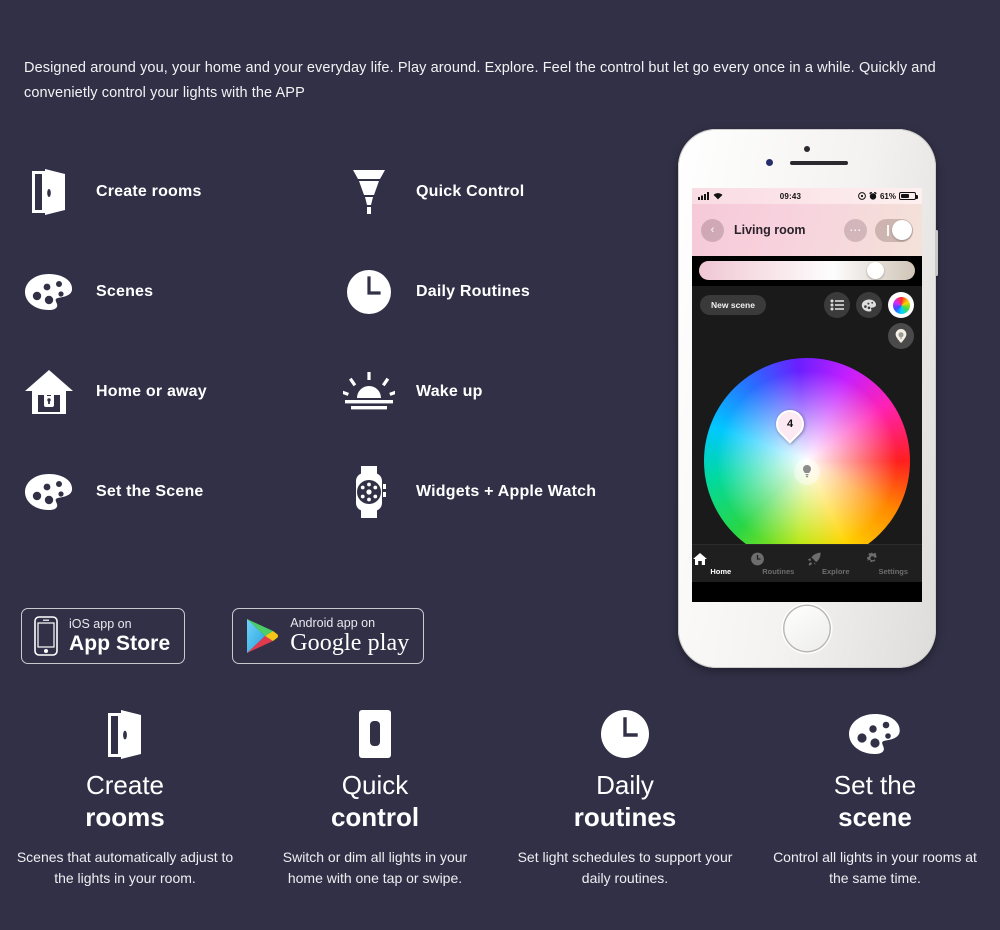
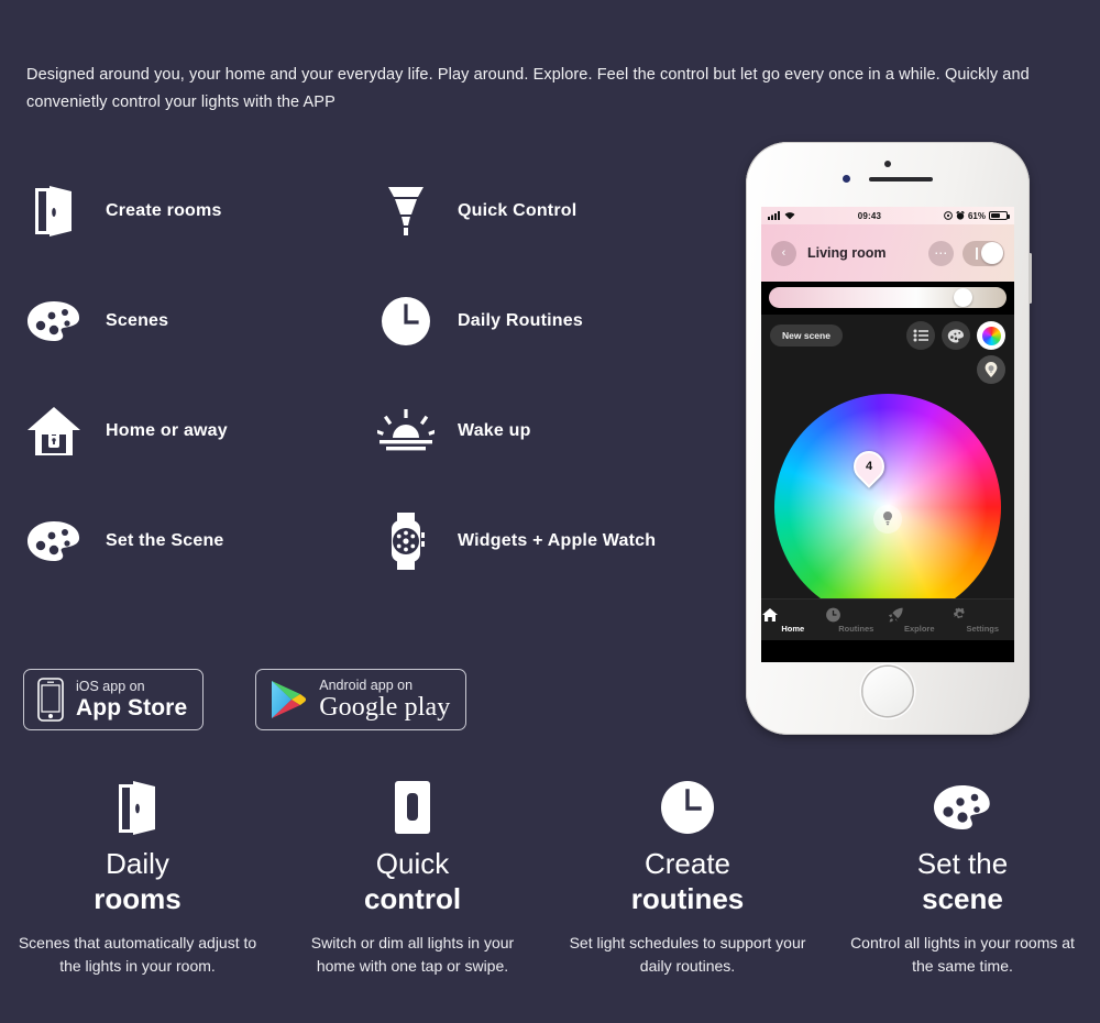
  Designed around you, your home and your everyday life. Play around. Explore. Feel the control but let go every once in a while. Quickly and convenietly control your lights with the APP
  Create rooms
  Quick Control
  Scenes
  Daily Routines
  Home or away
  Wake up
  Set the Scene
  Widgets + Apple Watch
  iOS app on
  App Store
  Android app on
  Google play
  09:43
  61%
  ‹
  Living room
  ⋯
  New scene
  Home
  Routines
  Explore
  Settings
- Create
+ Daily
  rooms
  Scenes that automatically adjust to the lights in your room.
  Quick
  control
  Switch or dim all lights in your home with one tap or swipe.
- Daily
+ Create
  routines
  Set light schedules to support your daily routines.
  Set the
  scene
  Control all lights in your rooms at the same time.
